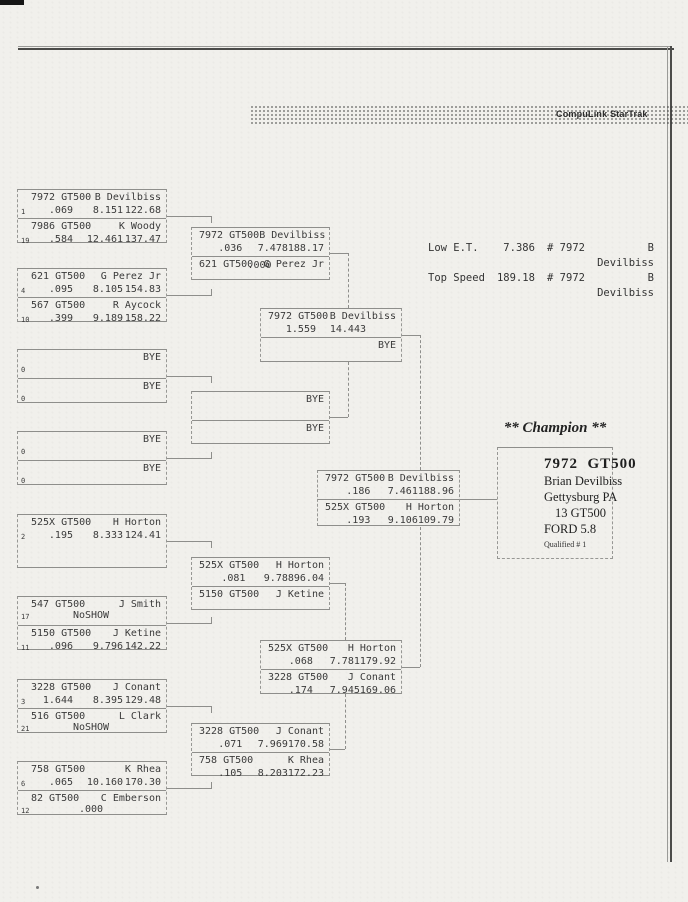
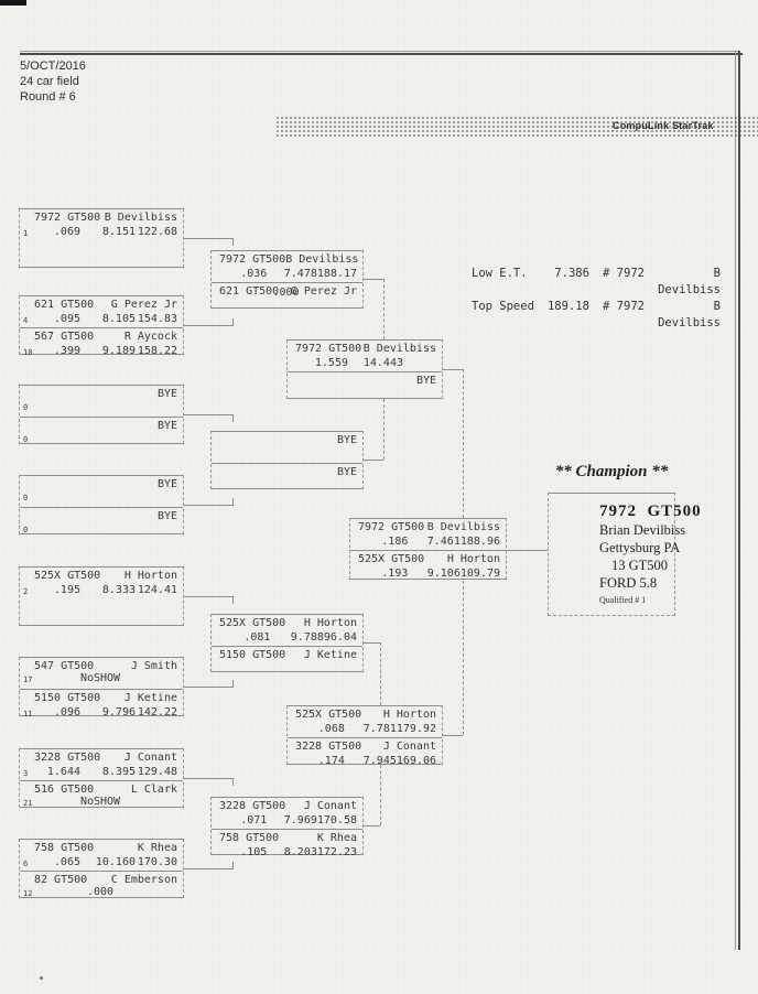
+ 5/OCT/2016
+ 24 car field
+ Round # 6
  CompuLink StarTrak
  Low E.T.
  7.386
  # 7972
  B Devilbiss
  Top Speed
  189.18
  # 7972
  B Devilbiss
  7972 GT500
  B Devilbiss
  1
  .069
  8.151
  122.68
- 7986 GT500
- K Woody
- 19
- .584
- 12.461
- 137.47
  621 GT500
  G Perez Jr
  4
  .095
  8.105
  154.83
  567 GT500
  R Aycock
  10
  .399
  9.189
  158.22
  BYE
  0
  BYE
  0
  BYE
  0
  BYE
  0
  525X GT500
  H Horton
  2
  .195
  8.333
  124.41
  547 GT500
  J Smith
  17
  NoSHOW
  5150 GT500
  J Ketine
  11
  .096
  9.796
  142.22
  3228 GT500
  J Conant
  3
  1.644
  8.395
  129.48
  516 GT500
  L Clark
  21
  NoSHOW
  758 GT500
  K Rhea
  6
  .065
  10.160
  170.30
  82 GT500
  C Emberson
  12
  .000
  7972 GT500
  B Devilbiss
  .036
  7.478
  188.17
  621 GT500
  G Perez Jr
  .000
  BYE
  BYE
  525X GT500
  H Horton
  .081
  9.788
  96.04
  5150 GT500
  J Ketine
  3228 GT500
  J Conant
  .071
  7.969
  170.58
  758 GT500
  K Rhea
  .105
  8.203
  172.23
  7972 GT500
  B Devilbiss
  1.559
  14.443
  BYE
  525X GT500
  H Horton
  .068
  7.781
  179.92
  3228 GT500
  J Conant
  .174
  7.945
  169.06
  7972 GT500
  B Devilbiss
  .186
  7.461
  188.96
  525X GT500
  H Horton
  .193
  9.106
  109.79
  ** Champion **
  7972 GT500
  Brian Devilbiss
  Gettysburg PA
  13 GT500
  FORD 5.8
  Qualified # 1
